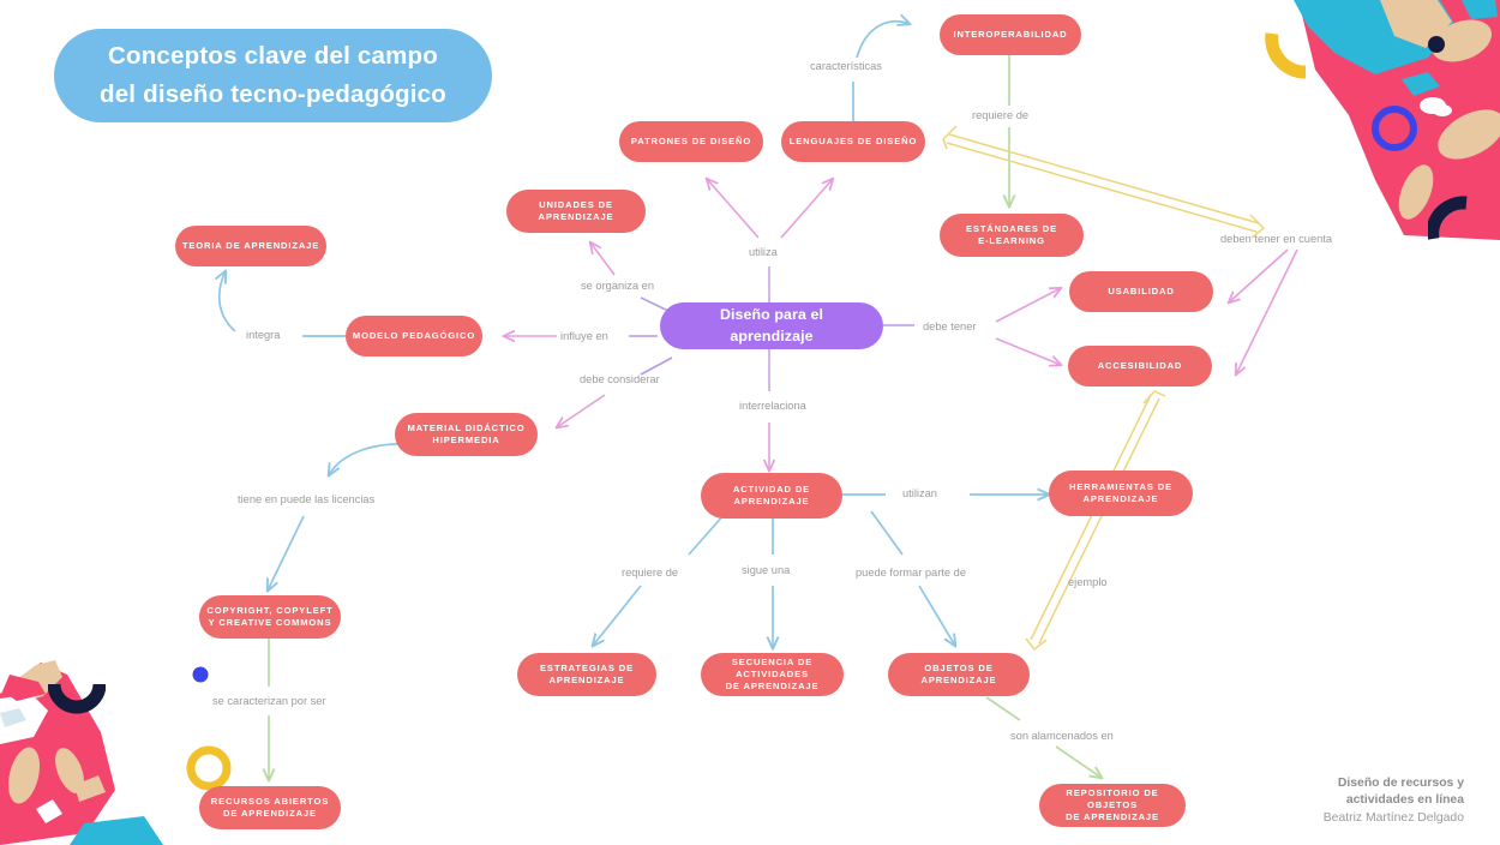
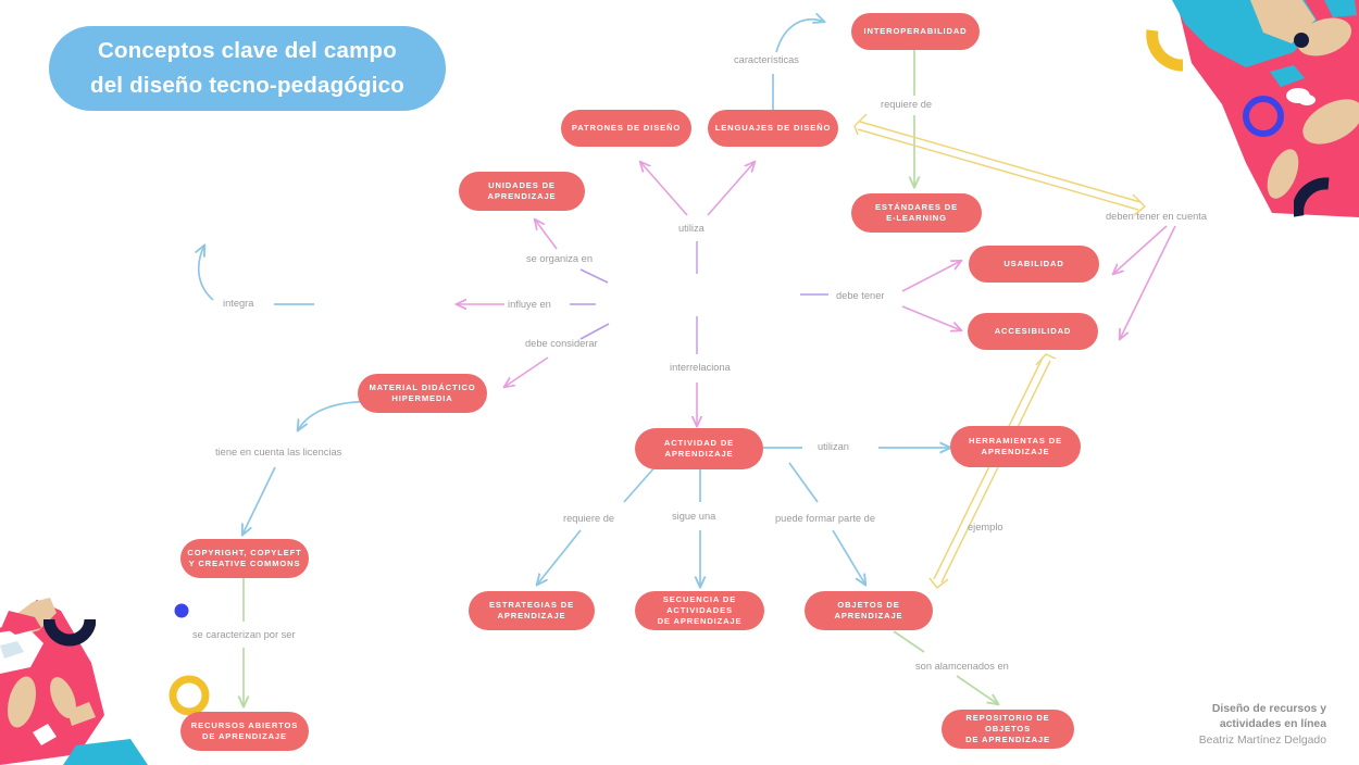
  Conceptos clave del campo
  del diseño tecno-pedagógico
  INTEROPERABILIDAD
  PATRONES DE DISEÑO
  LENGUAJES DE DISEÑO
  ESTÁNDARES DE
  E-LEARNING
  UNIDADES DE
  APRENDIZAJE
- TEORIA DE APRENDIZAJE
- MODELO PEDAGÓGICO
- Diseño para el
- aprendizaje
  USABILIDAD
  ACCESIBILIDAD
  MATERIAL DIDÁCTICO
  HIPERMEDIA
  ACTIVIDAD DE
  APRENDIZAJE
  HERRAMIENTAS DE
  APRENDIZAJE
  COPYRIGHT, COPYLEFT
  Y CREATIVE COMMONS
  ESTRATEGIAS DE
  APRENDIZAJE
  SECUENCIA DE ACTIVIDADES
  DE APRENDIZAJE
  OBJETOS DE
  APRENDIZAJE
  RECURSOS ABIERTOS
  DE APRENDIZAJE
  REPOSITORIO DE OBJETOS
  DE APRENDIZAJE
  características
  requiere de
  utiliza
  se organiza en
  integra
  influye en
  debe tener
  deben tener en cuenta
  debe considerar
  interrelaciona
- tiene en puede las licencias
+ tiene en cuenta las licencias
  utilizan
  requiere de
  sigue una
  puede formar parte de
  ejemplo
  se caracterizan por ser
  son alamcenados en
  Diseño de recursos y
  actividades en línea
  Beatriz Martínez Delgado
